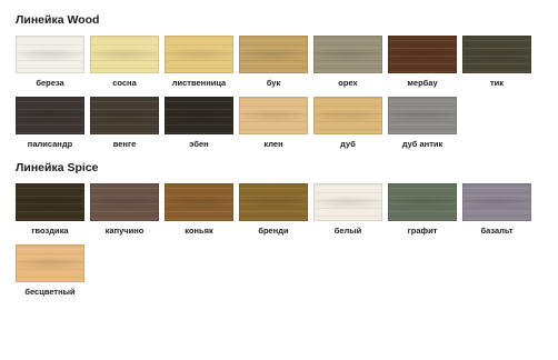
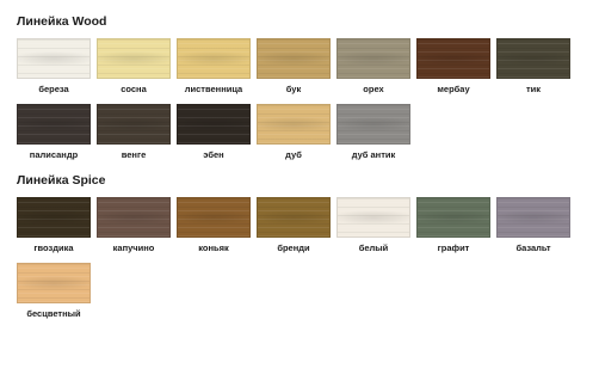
  Линейка Wood
  береза
  сосна
  лиственница
  бук
  орех
  мербау
  тик
  палисандр
  венге
  эбен
- клен
  дуб
  дуб антик
  Линейка Spice
  гвоздика
  капучино
  коньяк
  бренди
  белый
  графит
  базальт
  бесцветный
